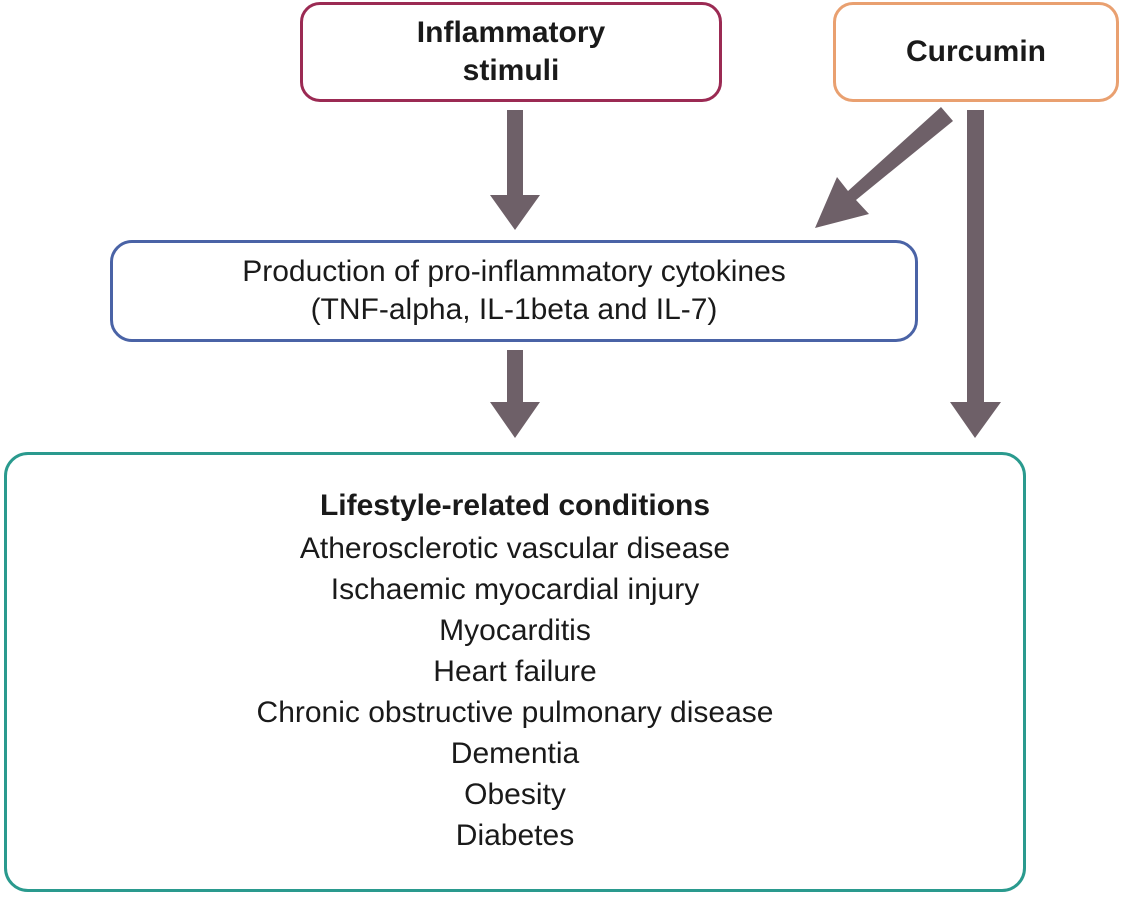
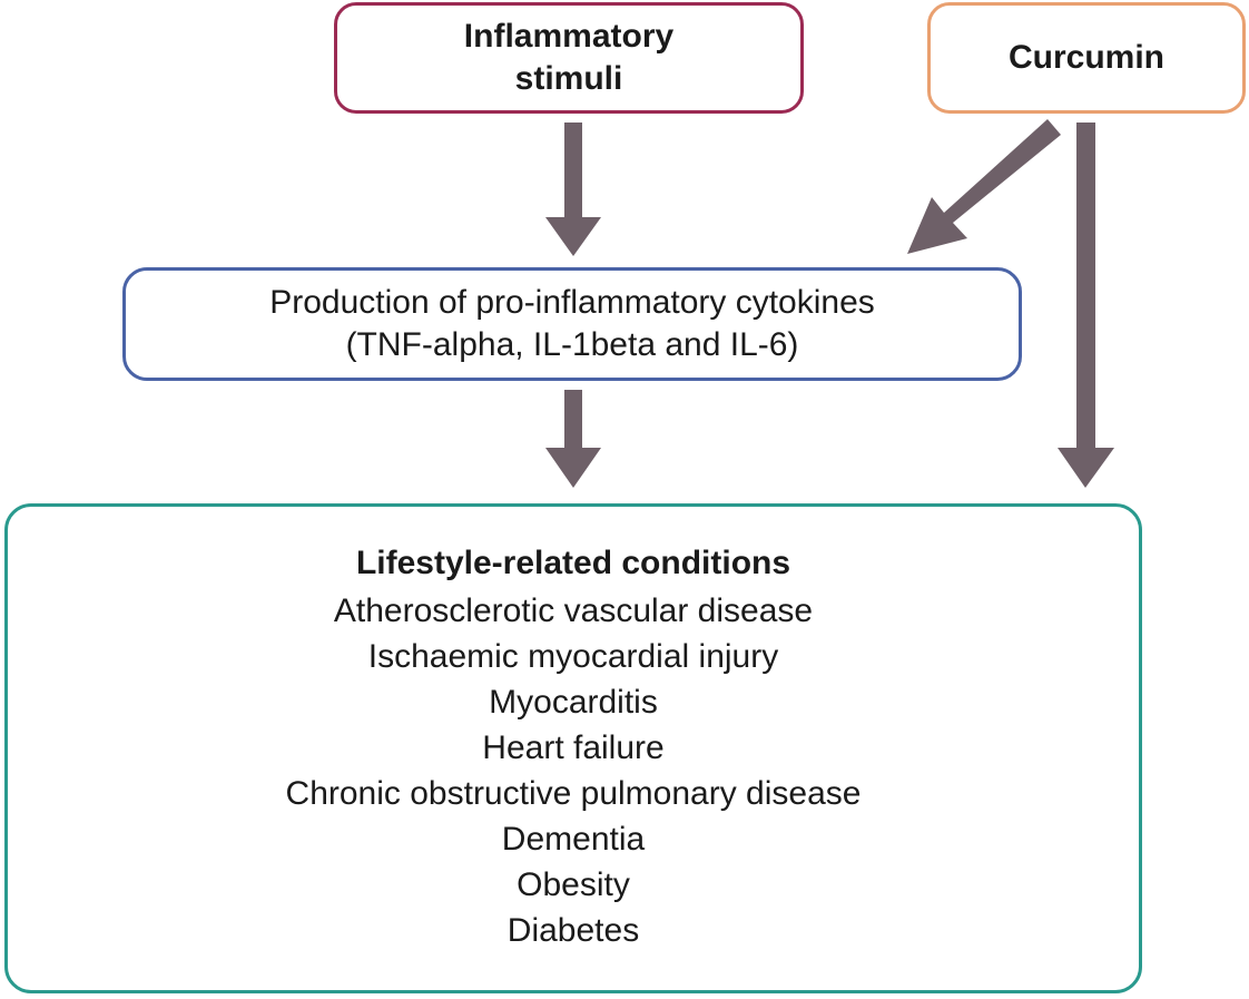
  Inflammatory
  stimuli
  Curcumin
  Production of pro-inflammatory cytokines
- (TNF-alpha, IL-1beta and IL-7)
+ (TNF-alpha, IL-1beta and IL-6)
  Lifestyle-related conditions
  Atherosclerotic vascular disease
  Ischaemic myocardial injury
  Myocarditis
  Heart failure
  Chronic obstructive pulmonary disease
  Dementia
  Obesity
  Diabetes
